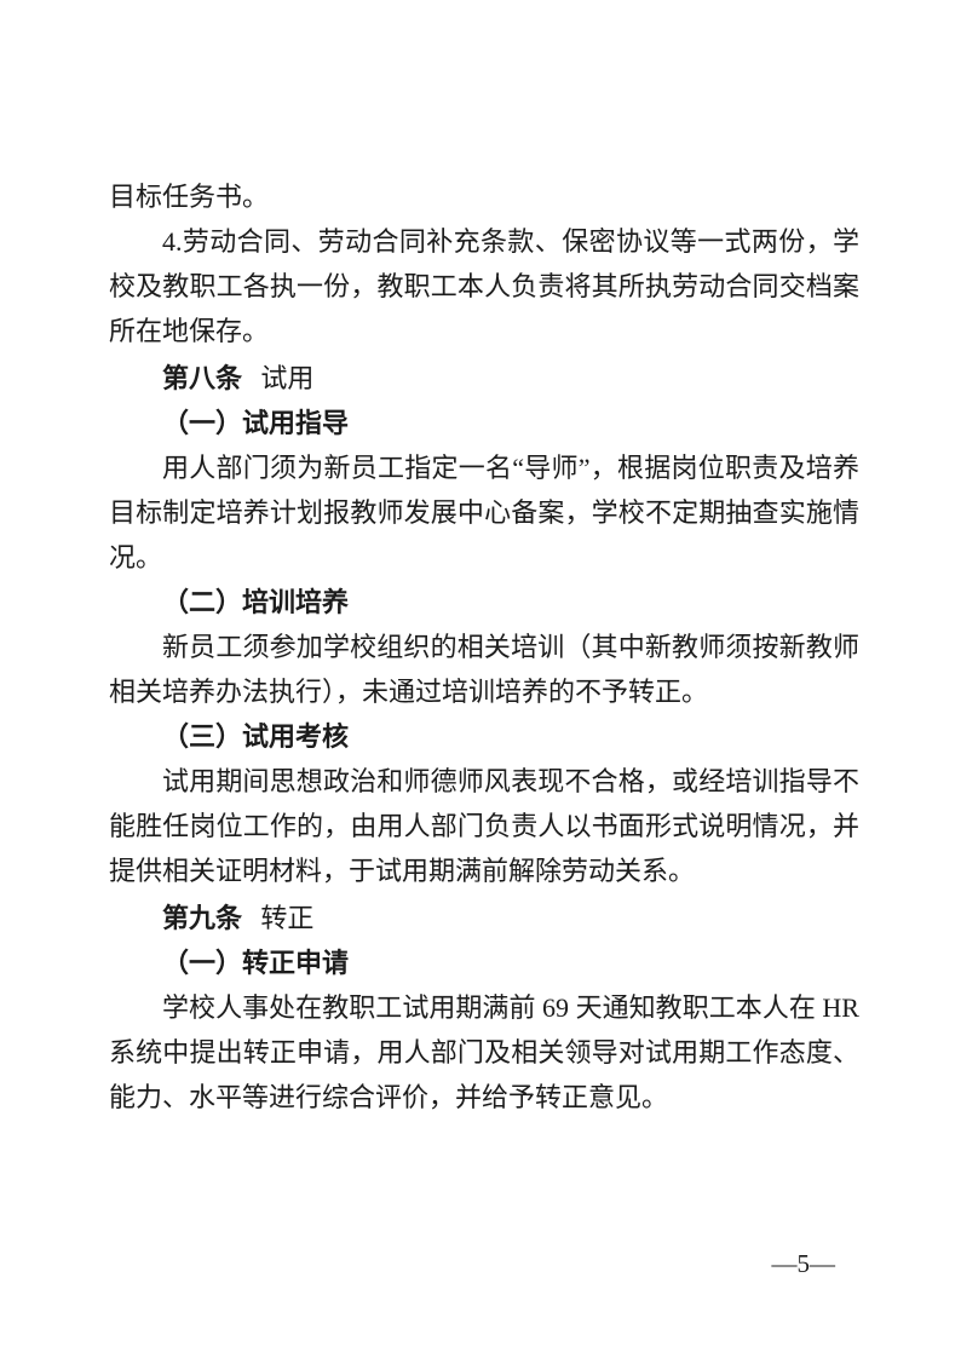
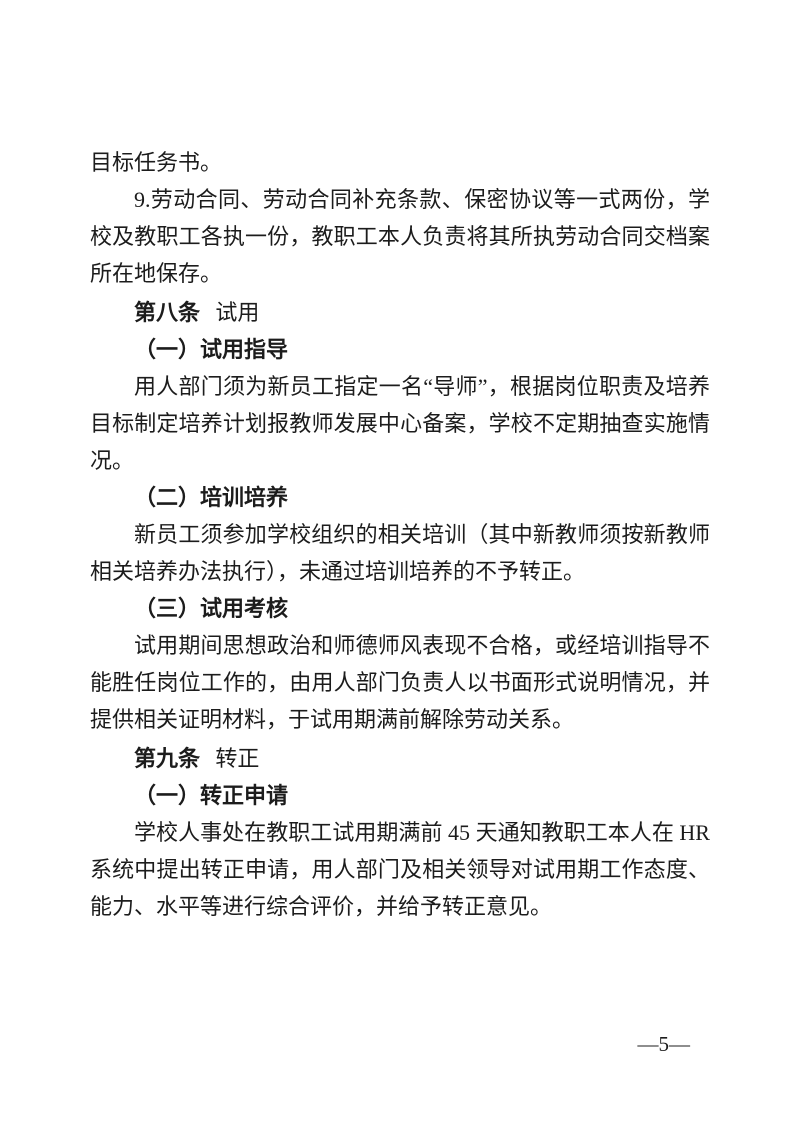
  目标任务书。
- 4.劳动合同、劳动合同补充条款、保密协议等一式两份，学校及教职工各执一份，教职工本人负责将其所执劳动合同交档案所在地保存。
+ 9.劳动合同、劳动合同补充条款、保密协议等一式两份，学校及教职工各执一份，教职工本人负责将其所执劳动合同交档案所在地保存。
  第八条 试用
  （一）试用指导
  用人部门须为新员工指定一名“导师”，根据岗位职责及培养目标制定培养计划报教师发展中心备案，学校不定期抽查实施情况。
  （二）培训培养
  新员工须参加学校组织的相关培训（其中新教师须按新教师相关培养办法执行），未通过培训培养的不予转正。
  （三）试用考核
  试用期间思想政治和师德师风表现不合格，或经培训指导不能胜任岗位工作的，由用人部门负责人以书面形式说明情况，并提供相关证明材料，于试用期满前解除劳动关系。
  第九条 转正
  （一）转正申请
- 学校人事处在教职工试用期满前 69 天通知教职工本人在 HR 系统中提出转正申请，用人部门及相关领导对试用期工作态度、能力、水平等进行综合评价，并给予转正意见。
+ 学校人事处在教职工试用期满前 45 天通知教职工本人在 HR 系统中提出转正申请，用人部门及相关领导对试用期工作态度、能力、水平等进行综合评价，并给予转正意见。
  —5—
